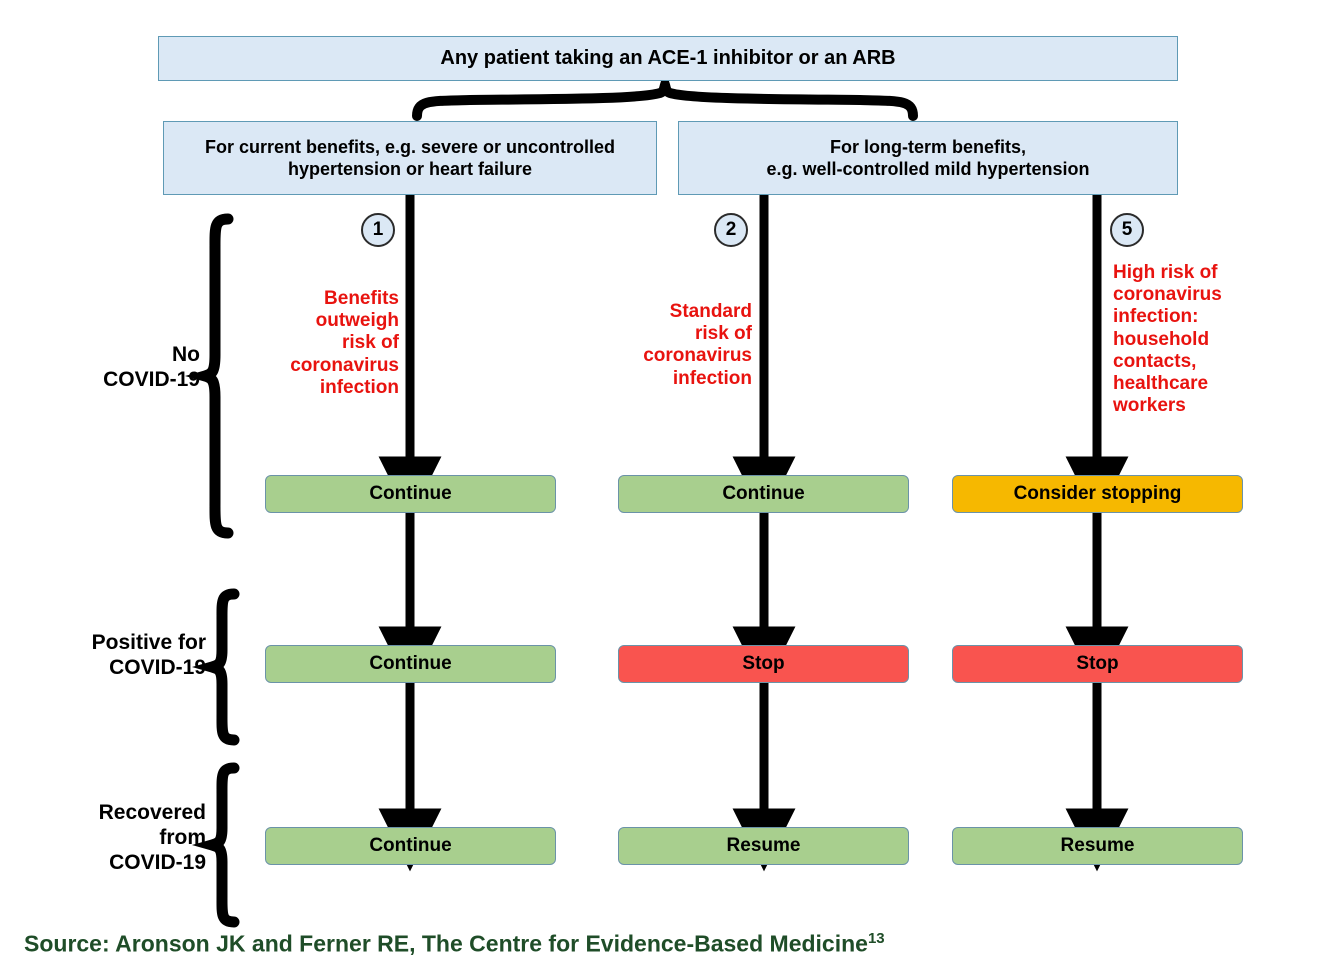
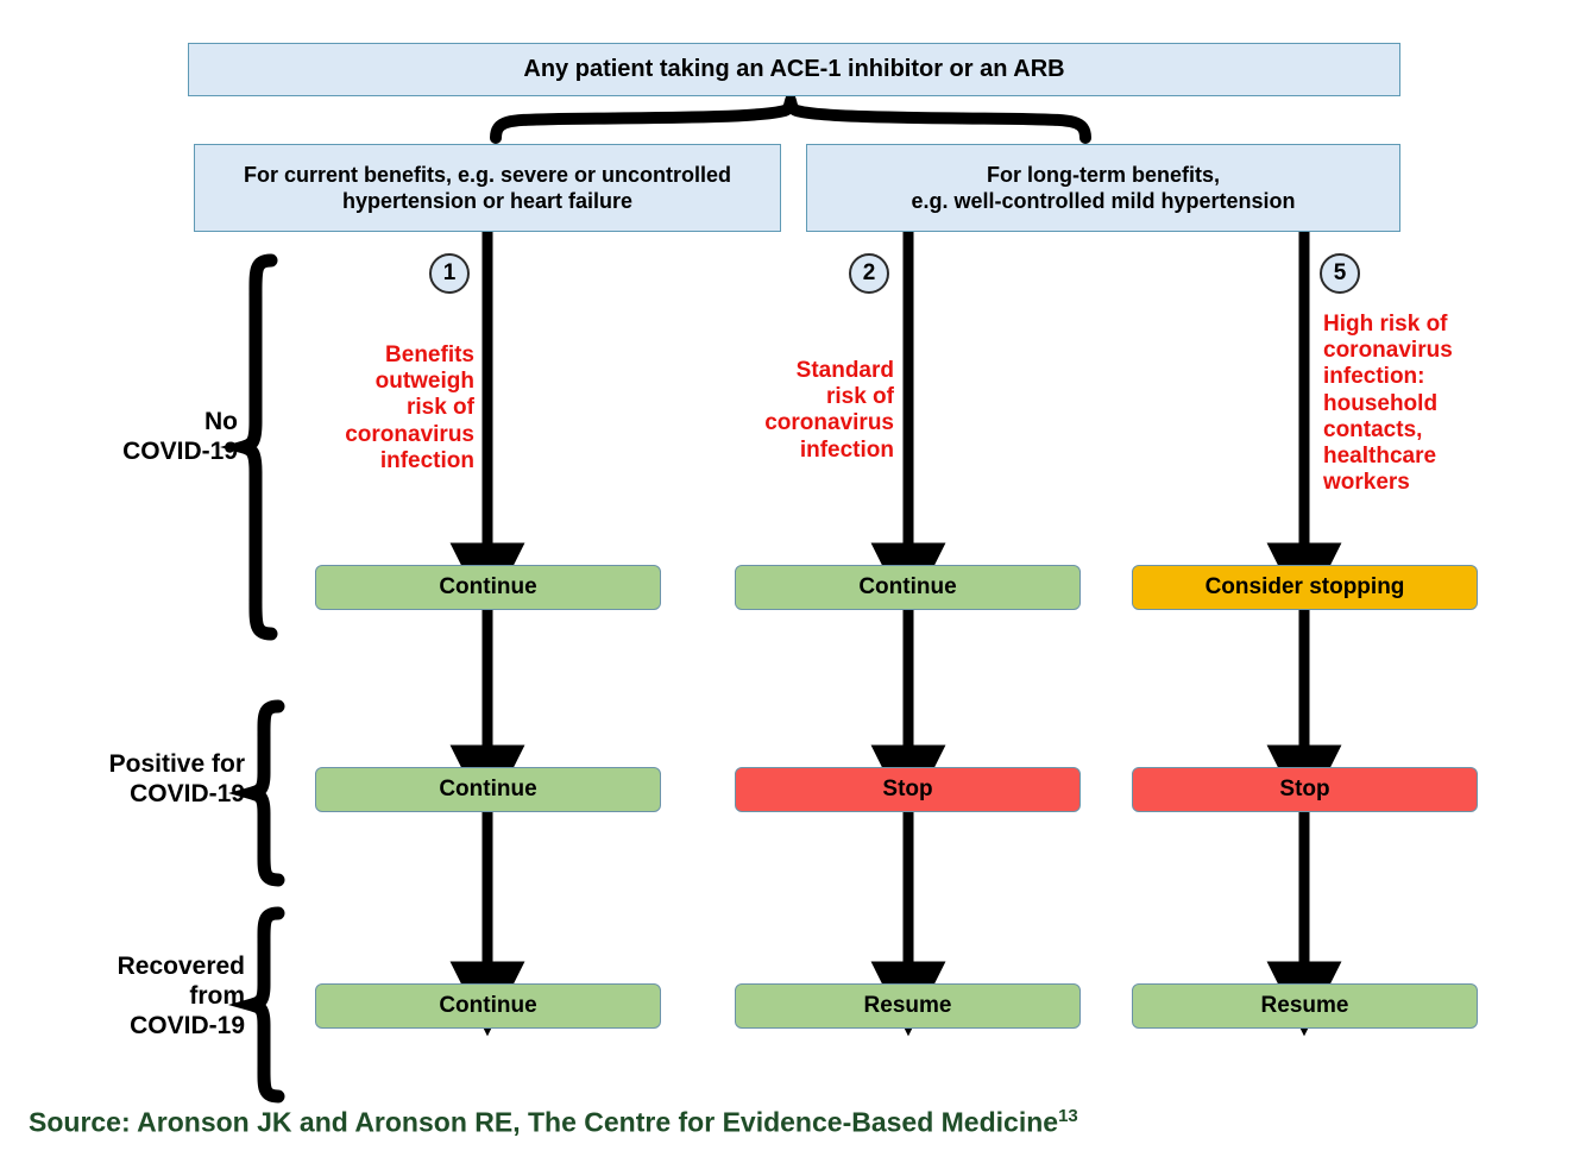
  Any patient taking an ACE-1 inhibitor or an ARB
  For current benefits, e.g. severe or uncontrolled hypertension or heart failure
  For long-term benefits,
  e.g. well-controlled mild hypertension
  1
  2
  5
  Benefits
  outweigh
  risk of
  coronavirus
  infection
  Standard
  risk of
  coronavirus
  infection
  High risk of
  coronavirus
  infection:
  household
  contacts,
  healthcare
  workers
  No
  COVID-19
  Positive for
  COVID-19
  Recovered
  from
  COVID-19
  Continue
  Continue
  Consider stopping
  Continue
  Stop
  Stop
  Continue
  Resume
  Resume
- Source: Aronson JK and Ferner RE, The Centre for Evidence-Based Medicine13
+ Source: Aronson JK and Aronson RE, The Centre for Evidence-Based Medicine13
